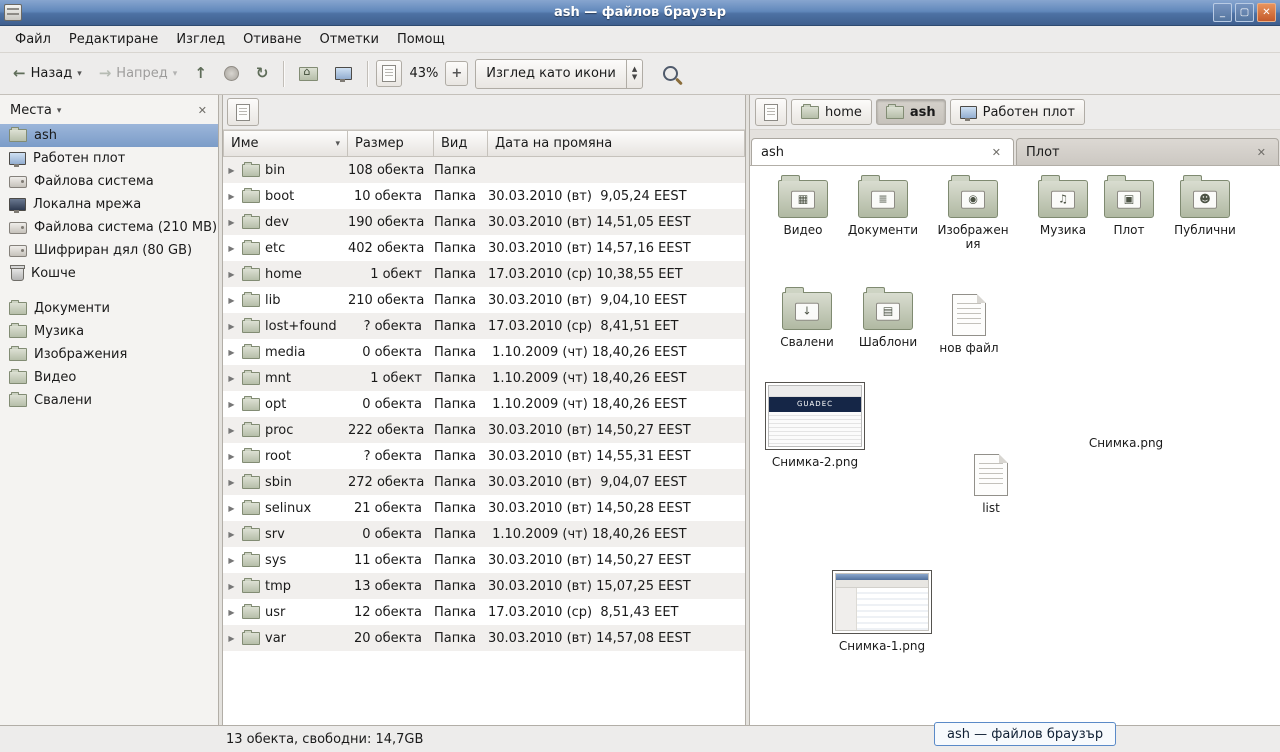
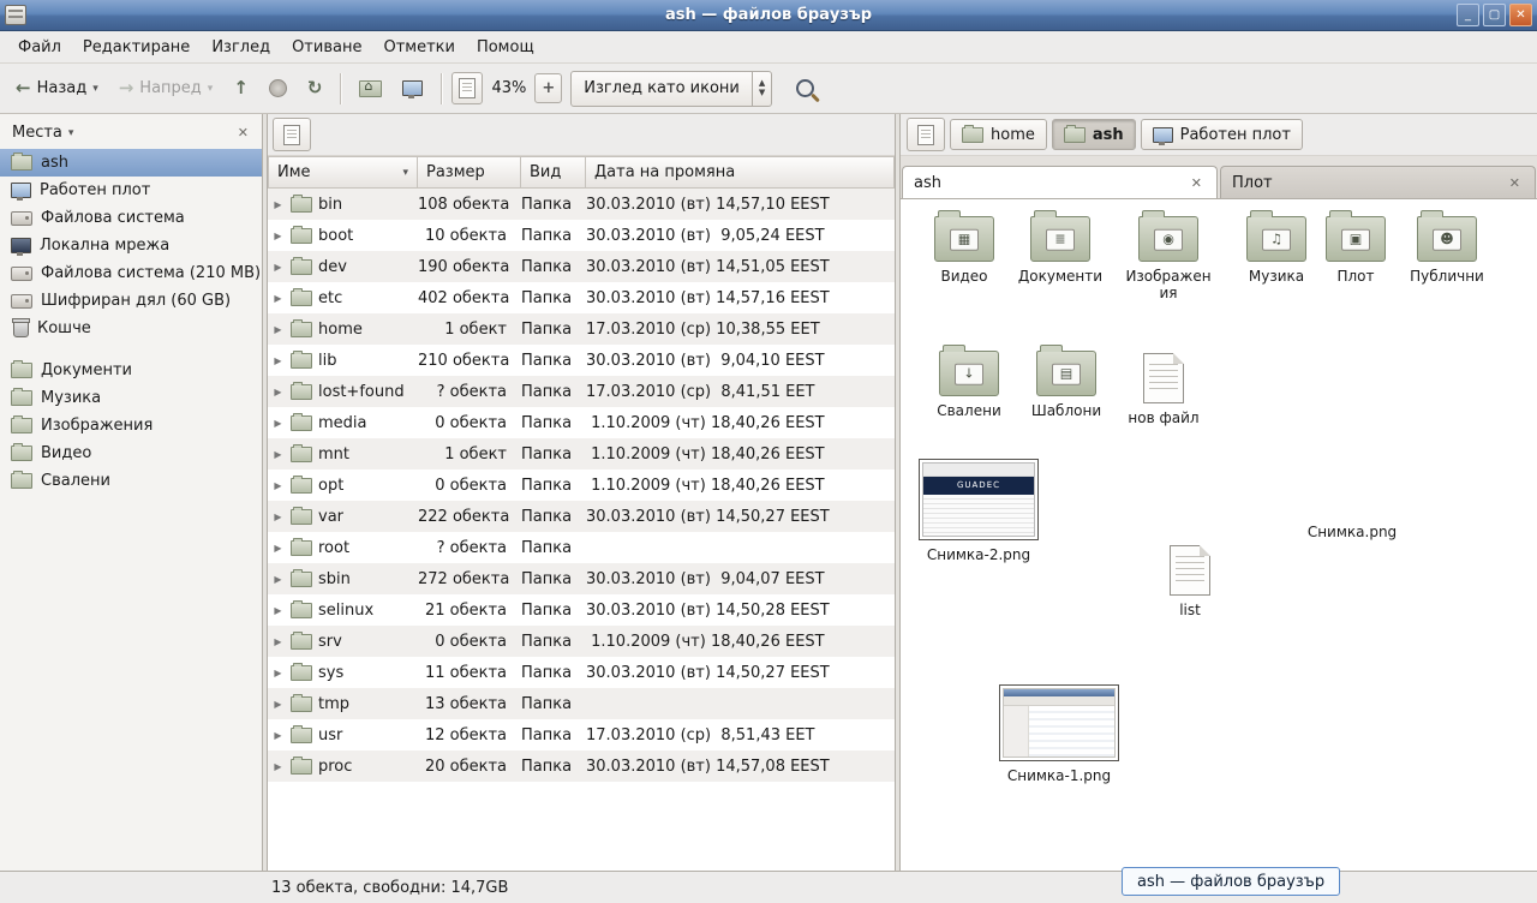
  ash — файлов браузър
  _
  ▢
  ✕
  Файл
  Редактиране
  Изглед
  Отиване
  Отметки
  Помощ
  ←
  Назад
  ▾
  →
  Напред
  ▾
  ↑
  ↻
  43%
  +
  Изглед като икони
  ▲
  ▼
  Места
  ▾
  ✕
  ash
  Работен плот
  Файлова система
  Локална мрежа
  Файлова система (210 MB)
- Шифриран дял (80 GB)
+ Шифриран дял (60 GB)
  Кошче
  Документи
  Музика
  Изображения
  Видео
  Свалени
  Име
  ▾
  Размер
  Вид
  Дата на промяна
  ▶
  bin
  108 обекта
  Папка
+ 30.03.2010 (вт) 14,57,10 EEST
  ▶
  boot
  10 обекта
  Папка
  30.03.2010 (вт) 9,05,24 EEST
  ▶
  dev
  190 обекта
  Папка
  30.03.2010 (вт) 14,51,05 EEST
  ▶
  etc
  402 обекта
  Папка
  30.03.2010 (вт) 14,57,16 EEST
  ▶
  home
  1 обект
  Папка
  17.03.2010 (ср) 10,38,55 EET
  ▶
  lib
  210 обекта
  Папка
  30.03.2010 (вт) 9,04,10 EEST
  ▶
  lost+found
  ? обекта
  Папка
  17.03.2010 (ср) 8,41,51 EET
  ▶
  media
  0 обекта
  Папка
  1.10.2009 (чт) 18,40,26 EEST
  ▶
  mnt
  1 обект
  Папка
  1.10.2009 (чт) 18,40,26 EEST
  ▶
  opt
  0 обекта
  Папка
  1.10.2009 (чт) 18,40,26 EEST
  ▶
- proc
+ var
  222 обекта
  Папка
  30.03.2010 (вт) 14,50,27 EEST
  ▶
  root
  ? обекта
  Папка
- 30.03.2010 (вт) 14,55,31 EEST
  ▶
  sbin
  272 обекта
  Папка
  30.03.2010 (вт) 9,04,07 EEST
  ▶
  selinux
  21 обекта
  Папка
  30.03.2010 (вт) 14,50,28 EEST
  ▶
  srv
  0 обекта
  Папка
  1.10.2009 (чт) 18,40,26 EEST
  ▶
  sys
  11 обекта
  Папка
  30.03.2010 (вт) 14,50,27 EEST
  ▶
  tmp
  13 обекта
  Папка
- 30.03.2010 (вт) 15,07,25 EEST
  ▶
  usr
  12 обекта
  Папка
  17.03.2010 (ср) 8,51,43 EET
  ▶
- var
+ proc
  20 обекта
  Папка
  30.03.2010 (вт) 14,57,08 EEST
  home
  ash
  Работен плот
  ash
  ✕
  Плот
  ✕
  ▦
  Видео
  ≣
  Документи
  ◉
  Изображения
  ♫
  Музика
  ▣
  Плот
  ☻
  Публични
  ↓
  Свалени
  ▤
  Шаблони
  нов файл
  GUADEC
  Снимка-2.png
  list
  Снимка.png
  Снимка-1.png
  13 обекта, свободни: 14,7GB
  ash — файлов браузър
